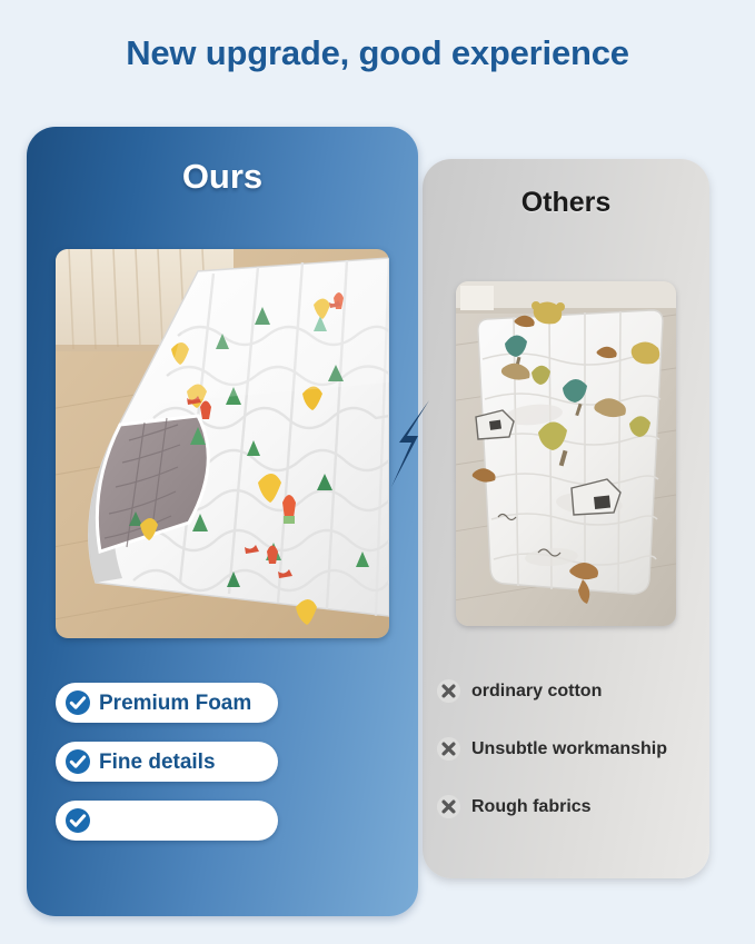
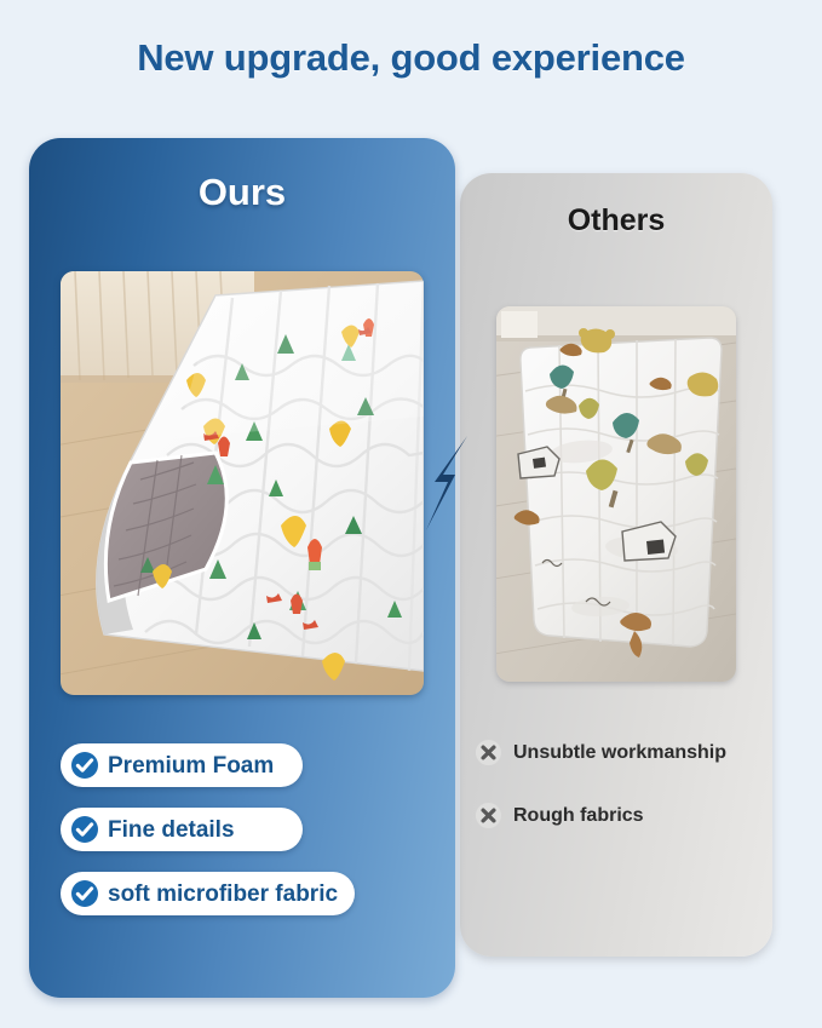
  New upgrade, good experience
  Ours
  Premium Foam
  Fine details
+ soft microfiber fabric
  Others
- ordinary cotton
  Unsubtle workmanship
  Rough fabrics
